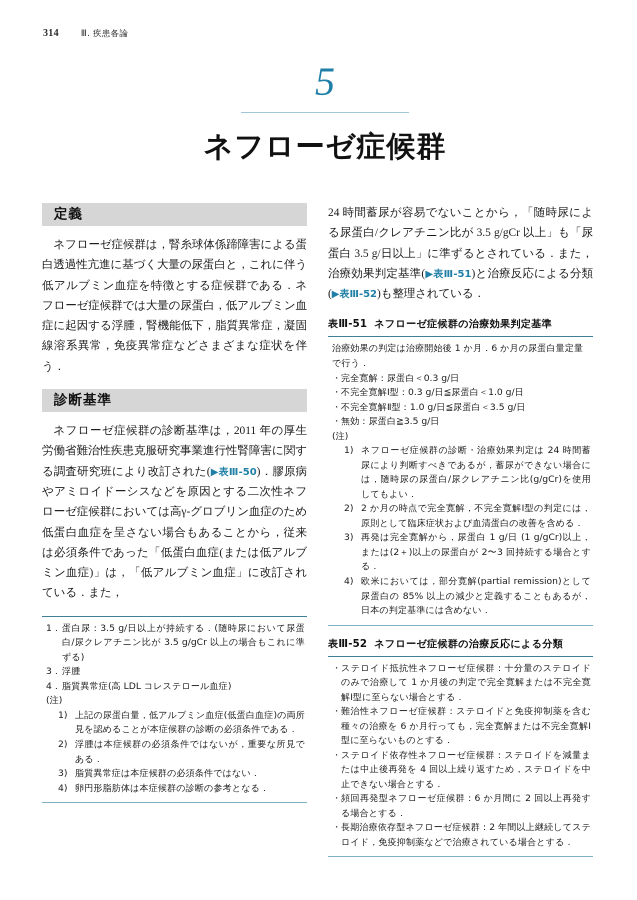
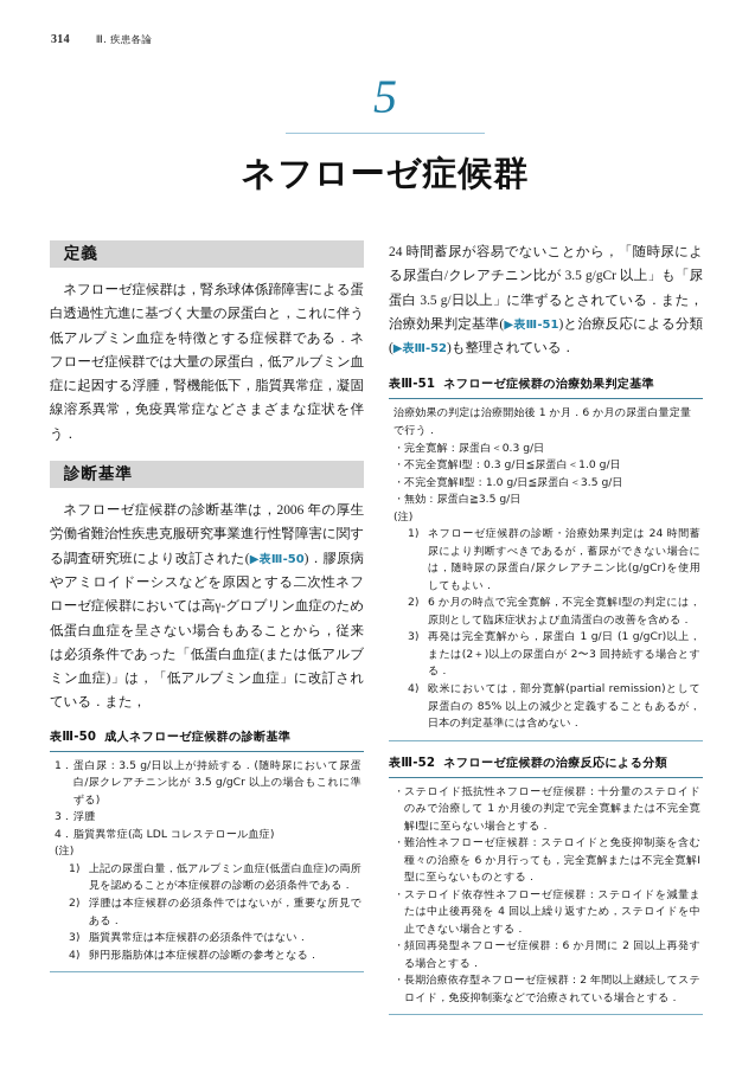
  314
  Ⅲ. 疾患各論
  5
  ネフローゼ症候群
  定義
  ネフローゼ症候群は，腎糸球体係蹄障害による蛋白透過性亢進に基づく大量の尿蛋白と，これに伴う低アルブミン血症を特徴とする症候群である．ネフローゼ症候群では大量の尿蛋白，低アルブミン血症に起因する浮腫，腎機能低下，脂質異常症，凝固線溶系異常，免疫異常症などさまざまな症状を伴う．
  診断基準
- ネフローゼ症候群の診断基準は，2011 年の厚生労働省難治性疾患克服研究事業進行性腎障害に関する調査研究班により改訂された(▶表Ⅲ-50)．膠原病やアミロイドーシスなどを原因とする二次性ネフローゼ症候群においては高γ-グロブリン血症のため低蛋白血症を呈さない場合もあることから，従来は必須条件であった「低蛋白血症(または低アルブミン血症)」は，「低アルブミン血症」に改訂されている．また，
+ ネフローゼ症候群の診断基準は，2006 年の厚生労働省難治性疾患克服研究事業進行性腎障害に関する調査研究班により改訂された(▶表Ⅲ-50)．膠原病やアミロイドーシスなどを原因とする二次性ネフローゼ症候群においては高γ-グロブリン血症のため低蛋白血症を呈さない場合もあることから，従来は必須条件であった「低蛋白血症(または低アルブミン血症)」は，「低アルブミン血症」に改訂されている．また，
+ 表Ⅲ-50 成人ネフローゼ症候群の診断基準
  1．
  蛋白尿：3.5 g/日以上が持続する．(随時尿において尿蛋白/尿クレアチニン比が 3.5 g/gCr 以上の場合もこれに準ずる)
  3．
  浮腫
  4．
  脂質異常症(高 LDL コレステロール血症)
  (注)
  1)
  上記の尿蛋白量，低アルブミン血症(低蛋白血症)の両所見を認めることが本症候群の診断の必須条件である．
  2)
  浮腫は本症候群の必須条件ではないが，重要な所見である．
  3)
  脂質異常症は本症候群の必須条件ではない．
  4)
  卵円形脂肪体は本症候群の診断の参考となる．
  24 時間蓄尿が容易でないことから，「随時尿による尿蛋白/クレアチニン比が 3.5 g/gCr 以上」も「尿蛋白 3.5 g/日以上」に準ずるとされている．また，治療効果判定基準(▶表Ⅲ-51)と治療反応による分類(▶表Ⅲ-52)も整理されている．
  表Ⅲ-51 ネフローゼ症候群の治療効果判定基準
  治療効果の判定は治療開始後 1 か月．6 か月の尿蛋白量定量で行う．
  ・
  完全寛解：尿蛋白＜0.3 g/日
  ・
  不完全寛解Ⅰ型：0.3 g/日≦尿蛋白＜1.0 g/日
  ・
  不完全寛解Ⅱ型：1.0 g/日≦尿蛋白＜3.5 g/日
  ・
  無効：尿蛋白≧3.5 g/日
  (注)
  1)
  ネフローゼ症候群の診断・治療効果判定は 24 時間蓄尿により判断すべきであるが，蓄尿ができない場合には，随時尿の尿蛋白/尿クレアチニン比(g/gCr)を使用してもよい．
  2)
- 2 か月の時点で完全寛解，不完全寛解Ⅰ型の判定には，原則として臨床症状および血清蛋白の改善を含める．
+ 6 か月の時点で完全寛解，不完全寛解Ⅰ型の判定には，原則として臨床症状および血清蛋白の改善を含める．
  3)
  再発は完全寛解から，尿蛋白 1 g/日 (1 g/gCr)以上，または(2＋)以上の尿蛋白が 2〜3 回持続する場合とする．
  4)
  欧米においては，部分寛解(partial remission)として尿蛋白の 85% 以上の減少と定義することもあるが，日本の判定基準には含めない．
  表Ⅲ-52 ネフローゼ症候群の治療反応による分類
  ・
  ステロイド抵抗性ネフローゼ症候群：十分量のステロイドのみで治療して 1 か月後の判定で完全寛解または不完全寛解Ⅰ型に至らない場合とする．
  ・
  難治性ネフローゼ症候群：ステロイドと免疫抑制薬を含む種々の治療を 6 か月行っても，完全寛解または不完全寛解Ⅰ型に至らないものとする．
  ・
  ステロイド依存性ネフローゼ症候群：ステロイドを減量または中止後再発を 4 回以上繰り返すため，ステロイドを中止できない場合とする．
  ・
  頻回再発型ネフローゼ症候群：6 か月間に 2 回以上再発する場合とする．
  ・
  長期治療依存型ネフローゼ症候群：2 年間以上継続してステロイド，免疫抑制薬などで治療されている場合とする．
